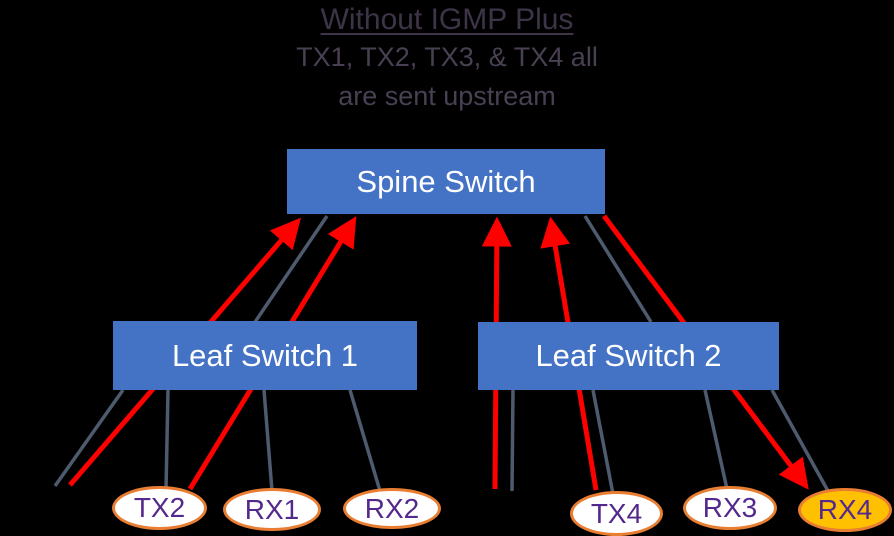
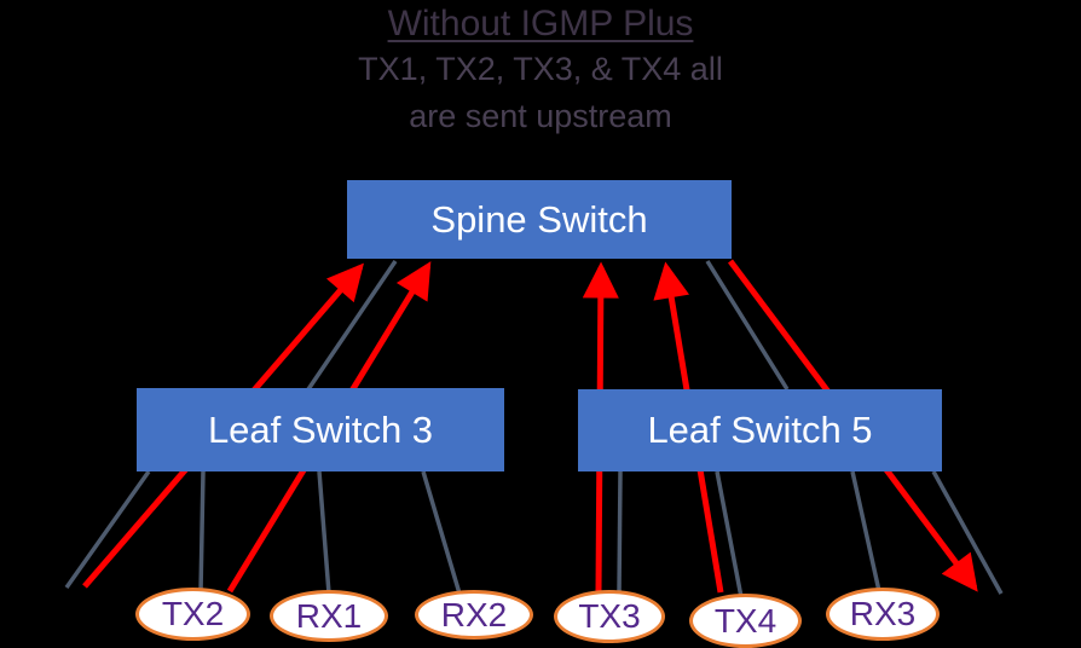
  Without IGMP Plus
  TX1, TX2, TX3, & TX4 all
  are sent upstream
  Spine Switch
- Leaf Switch 1
+ Leaf Switch 3
- Leaf Switch 2
+ Leaf Switch 5
  TX2
  RX1
  RX2
+ TX3
  TX4
  RX3
- RX4
